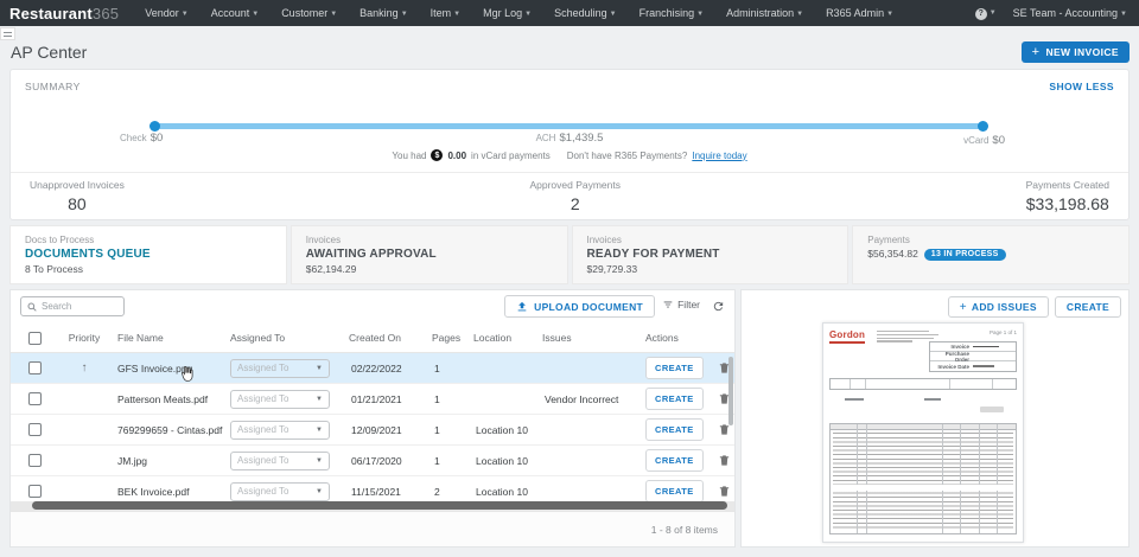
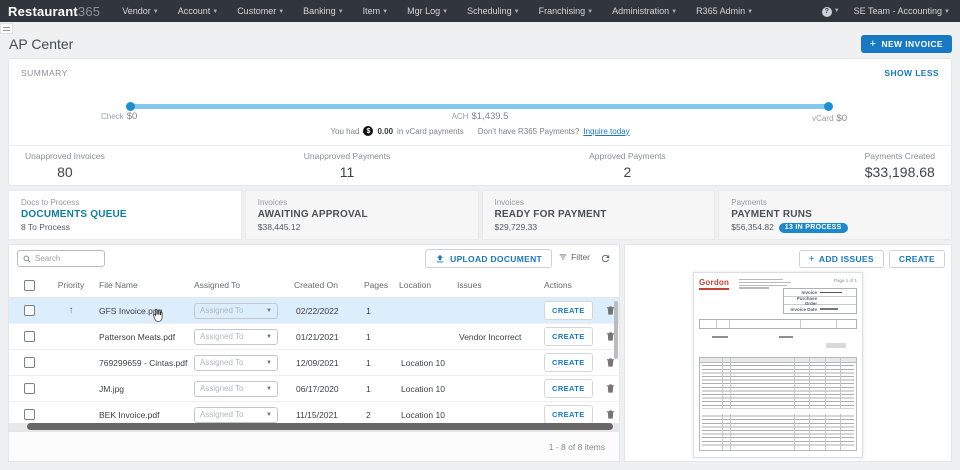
  Restaurant365
  Vendor
  Account
  Customer
  Banking
  Item
  Mgr Log
  Scheduling
  Franchising
  Administration
  R365 Admin
  SE Team - Accounting
  AP Center
  +
  NEW INVOICE
  SUMMARY
  SHOW LESS
  Check $0
  ACH $1,439.5
  vCard $0
  You had
  0.00
  in vCard payments
  Don't have R365 Payments?
  Inquire today
  Unapproved Invoices
  80
+ Unapproved Payments
+ 11
  Approved Payments
  2
  Payments Created
  $33,198.68
  Docs to Process
  DOCUMENTS QUEUE
  8 To Process
  Invoices
  AWAITING APPROVAL
- $62,194.29
+ $38,445.12
  Invoices
  READY FOR PAYMENT
  $29,729.33
  Payments
+ PAYMENT RUNS
  Search
  UPLOAD DOCUMENT
  Filter
  Priority
  File Name
  Assigned To
  Created On
  Pages
  Location
  Issues
  Actions
  ↑
  GFS Invoice.p
  Assigned To
  02/22/2022
  1
  CREATE
  Patterson Meats.pdf
  Assigned To
  01/21/2021
  1
  Vendor Incorrect
  CREATE
  769299659 - Cintas.pdf
  Assigned To
  12/09/2021
  1
  Location 10
  CREATE
  JM.jpg
  Assigned To
  06/17/2020
  1
  Location 10
  CREATE
  BEK Invoice.pdf
  Assigned To
  11/15/2021
  2
  Location 10
  CREATE
  1 - 8 of 8 items
  +
  ADD ISSUES
  CREATE
  Gordon
